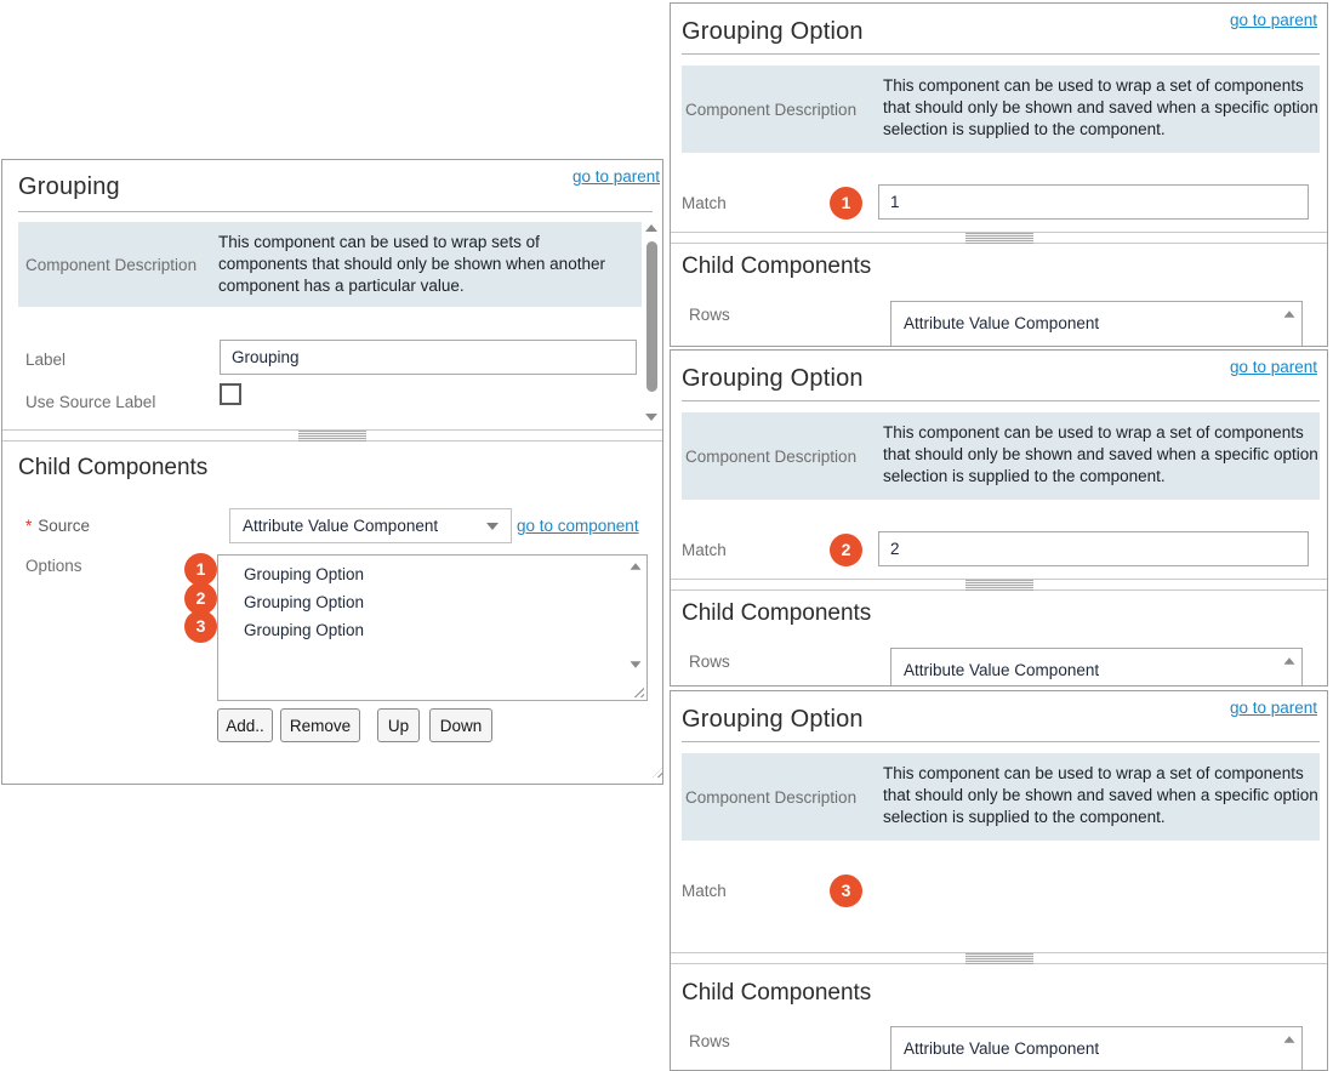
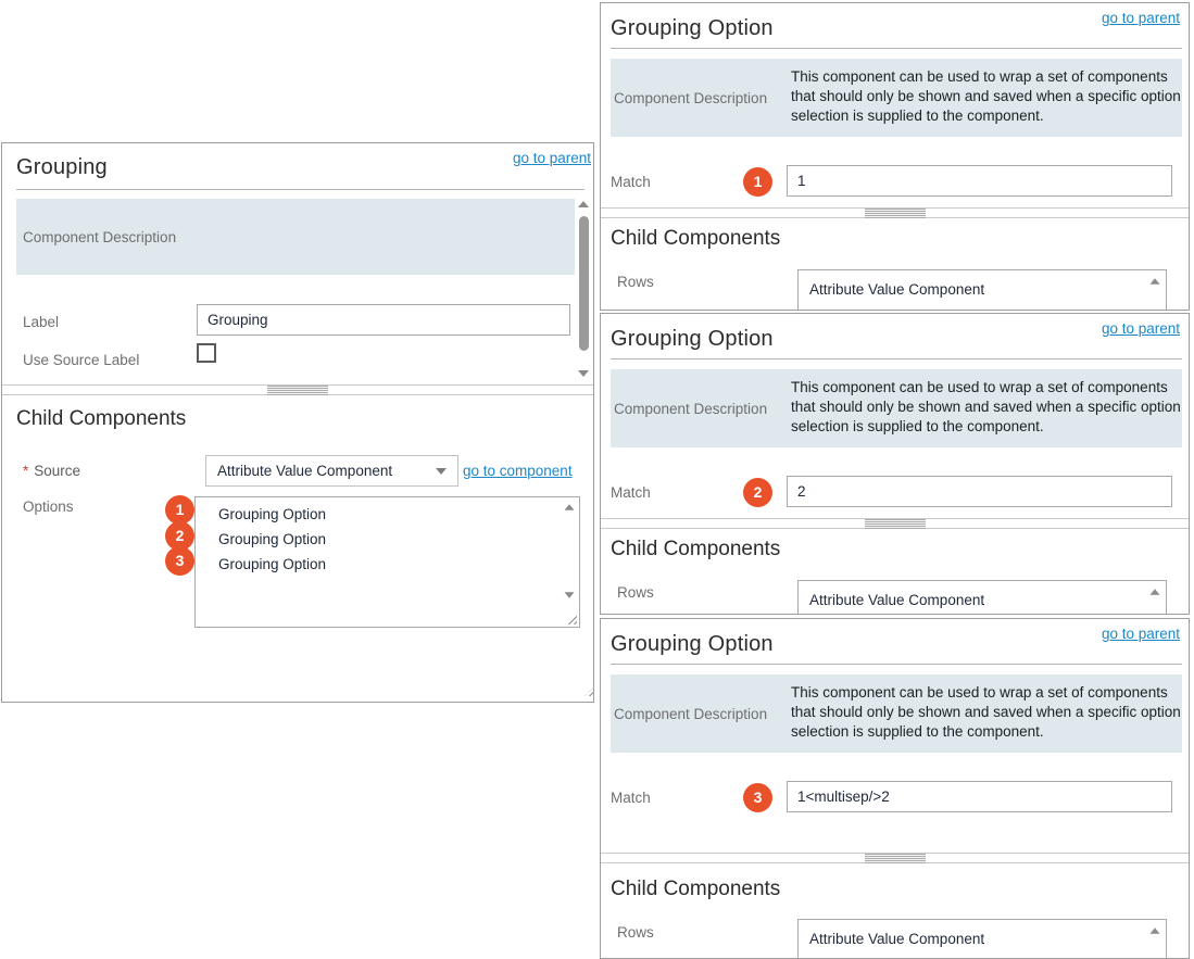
  go to parent
  Grouping
  Component Description
- This component can be used to wrap sets of components that should only be shown when another component has a particular value.
  Label
  Grouping
  Use Source Label
  Child Components
  * Source
  Attribute Value Component
  go to component
  Options
  1
  2
  3
  Grouping Option
  Grouping Option
  Grouping Option
- Add..
- Remove
- Up
- Down
  go to parent
  Grouping Option
  Component Description
  This component can be used to wrap a set of components that should only be shown and saved when a specific option selection is supplied to the component.
  Match
  1
  1
  Child Components
  Rows
  Attribute Value Component
  go to parent
  Grouping Option
  Component Description
  This component can be used to wrap a set of components that should only be shown and saved when a specific option selection is supplied to the component.
  Match
  2
  2
  Child Components
  Rows
  Attribute Value Component
  go to parent
  Grouping Option
  Component Description
  This component can be used to wrap a set of components that should only be shown and saved when a specific option selection is supplied to the component.
  Match
  3
+ 1<multisep/>2
  Child Components
  Rows
  Attribute Value Component
